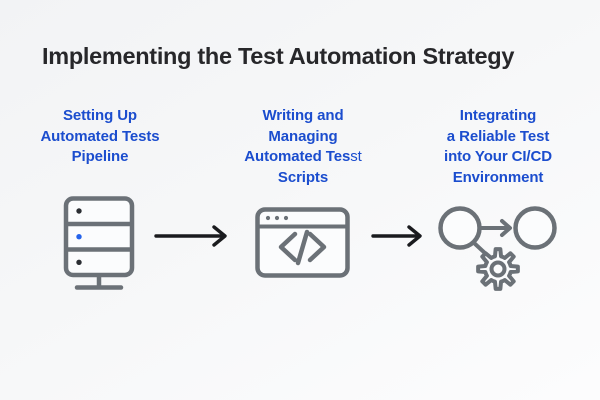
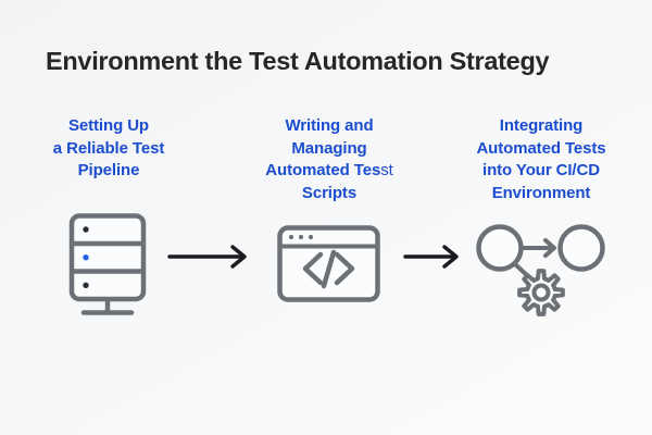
- Implementing the Test Automation Strategy
+ Environment the Test Automation Strategy
  Setting Up
- Automated Tests
+ a Reliable Test
  Pipeline
  Writing and
  Managing
  Automated Tesst
  Scripts
  Integrating
- a Reliable Test
+ Automated Tests
  into Your CI/CD
  Environment
